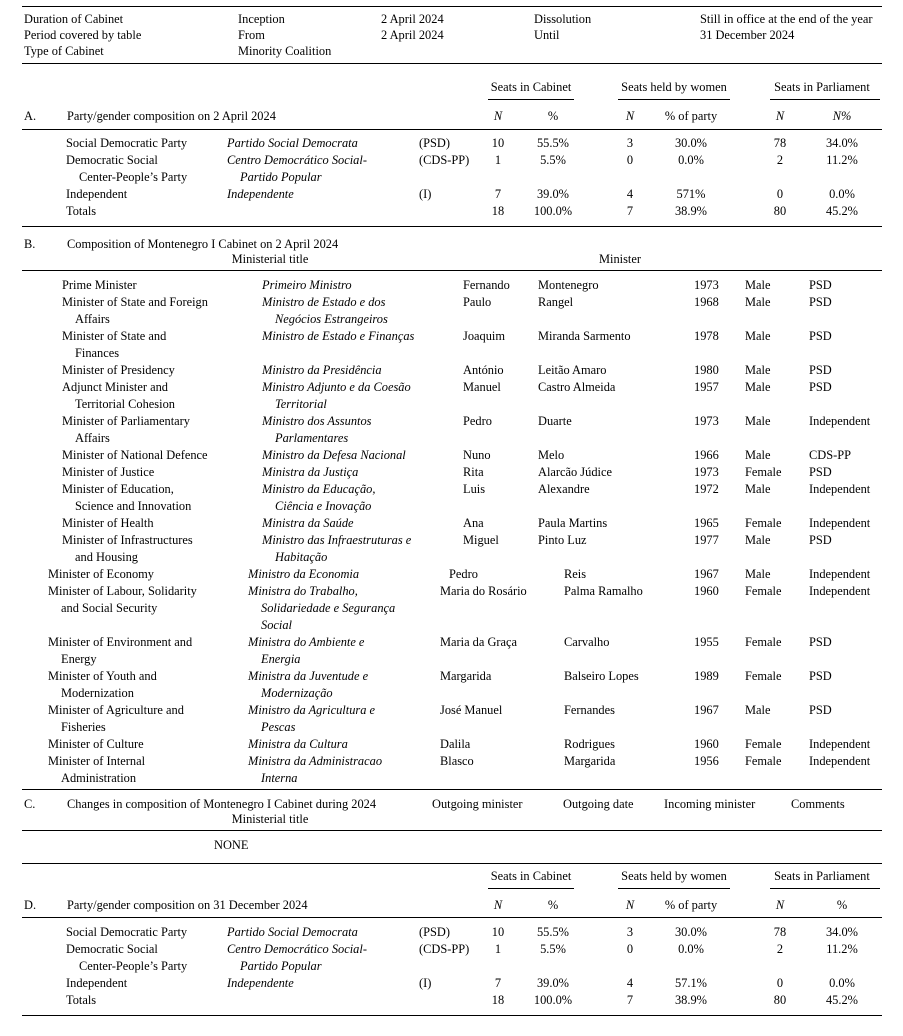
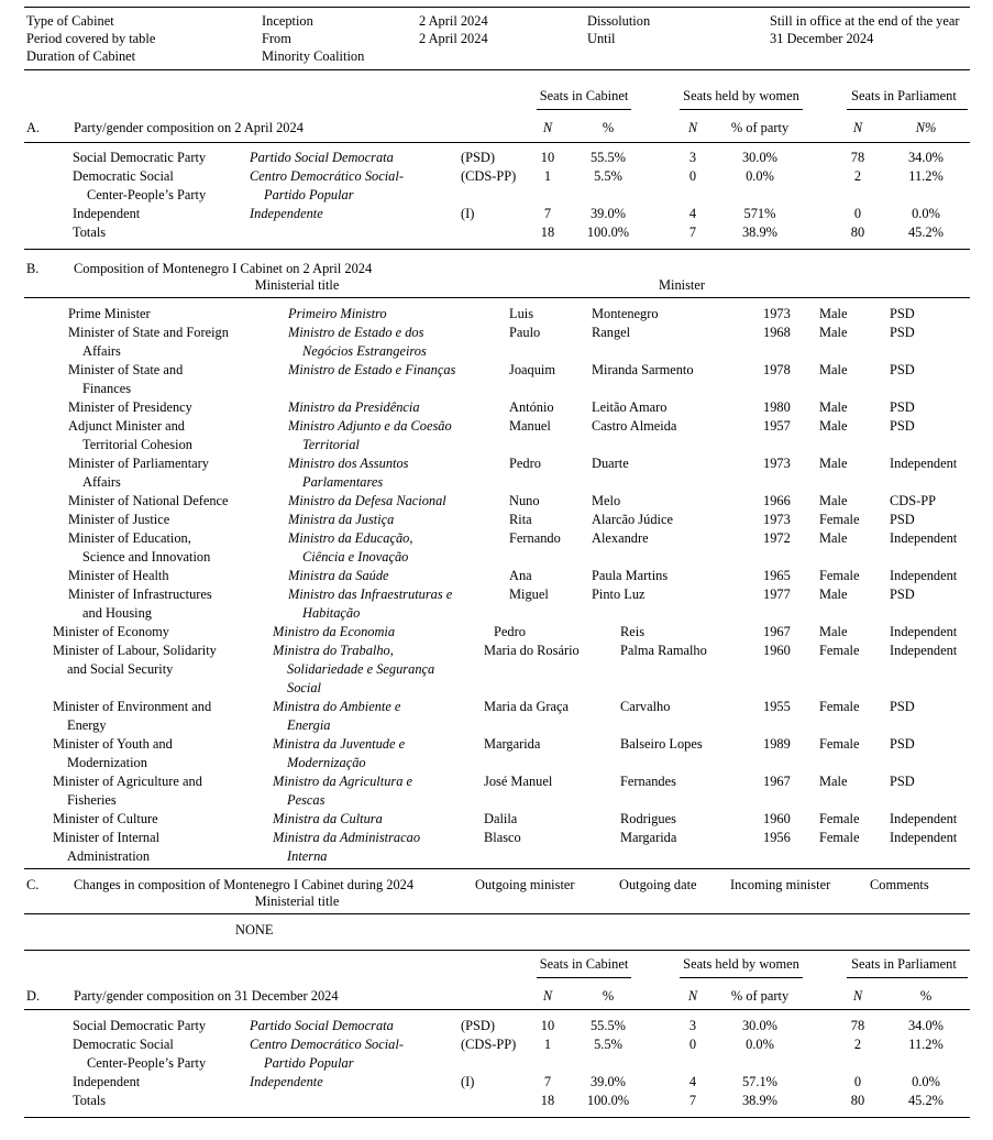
- Duration of Cabinet
+ Type of Cabinet
  Inception
  2 April 2024
  Dissolution
  Still in office at the end of the year
  Period covered by table
  From
  2 April 2024
  Until
  31 December 2024
- Type of Cabinet
+ Duration of Cabinet
  Minority Coalition
  Seats in Cabinet
  Seats held by women
  Seats in Parliament
  A.
  Party/gender composition on 2 April 2024
  N
  %
  N
  % of party
  N
  N%
  Social Democratic Party
  Partido Social Democrata
  (PSD)
  10
  55.5%
  3
  30.0%
  78
  34.0%
  Democratic Social
  Center-People’s Party
  Centro Democrático Social-
  Partido Popular
  (CDS-PP)
  1
  5.5%
  0
  0.0%
  2
  11.2%
  Independent
  Independente
  (I)
  7
  39.0%
  4
  571%
  0
  0.0%
  Totals
  18
  100.0%
  7
  38.9%
  80
  45.2%
  B.
  Composition of Montenegro I Cabinet on 2 April 2024
  Ministerial title
  Minister
  Prime Minister
  Primeiro Ministro
- Fernando
+ Luis
  Montenegro
  1973
  Male
  PSD
  Minister of State and Foreign
  Affairs
  Ministro de Estado e dos
  Negócios Estrangeiros
  Paulo
  Rangel
  1968
  Male
  PSD
  Minister of State and
  Finances
  Ministro de Estado e Finanças
  Joaquim
  Miranda Sarmento
  1978
  Male
  PSD
  Minister of Presidency
  Ministro da Presidência
  António
  Leitão Amaro
  1980
  Male
  PSD
  Adjunct Minister and
  Territorial Cohesion
  Ministro Adjunto e da Coesão
  Territorial
  Manuel
  Castro Almeida
  1957
  Male
  PSD
  Minister of Parliamentary
  Affairs
  Ministro dos Assuntos
  Parlamentares
  Pedro
  Duarte
  1973
  Male
  Independent
  Minister of National Defence
  Ministro da Defesa Nacional
  Nuno
  Melo
  1966
  Male
  CDS-PP
  Minister of Justice
  Ministra da Justiça
  Rita
  Alarcão Júdice
  1973
  Female
  PSD
  Minister of Education,
  Science and Innovation
  Ministro da Educação,
  Ciência e Inovação
- Luis
+ Fernando
  Alexandre
  1972
  Male
  Independent
  Minister of Health
  Ministra da Saúde
  Ana
  Paula Martins
  1965
  Female
  Independent
  Minister of Infrastructures
  and Housing
  Ministro das Infraestruturas e
  Habitação
  Miguel
  Pinto Luz
  1977
  Male
  PSD
  Minister of Economy
  Ministro da Economia
  Pedro
  Reis
  1967
  Male
  Independent
  Minister of Labour, Solidarity
  and Social Security
  Ministra do Trabalho,
  Solidariedade e Segurança
  Social
  Maria do Rosário
  Palma Ramalho
  1960
  Female
  Independent
  Minister of Environment and
  Energy
  Ministra do Ambiente e
  Energia
  Maria da Graça
  Carvalho
  1955
  Female
  PSD
  Minister of Youth and
  Modernization
  Ministra da Juventude e
  Modernização
  Margarida
  Balseiro Lopes
  1989
  Female
  PSD
  Minister of Agriculture and
  Fisheries
  Ministro da Agricultura e
  Pescas
  José Manuel
  Fernandes
  1967
  Male
  PSD
  Minister of Culture
  Ministra da Cultura
  Dalila
  Rodrigues
  1960
  Female
  Independent
  Minister of Internal
  Administration
  Ministra da Administracao
  Interna
  Blasco
  Margarida
  1956
  Female
  Independent
  C.
  Changes in composition of Montenegro I Cabinet during 2024
  Outgoing minister
  Outgoing date
  Incoming minister
  Comments
  Ministerial title
  NONE
  Seats in Cabinet
  Seats held by women
  Seats in Parliament
  D.
  Party/gender composition on 31 December 2024
  N
  %
  N
  % of party
  N
  %
  Social Democratic Party
  Partido Social Democrata
  (PSD)
  10
  55.5%
  3
  30.0%
  78
  34.0%
  Democratic Social
  Center-People’s Party
  Centro Democrático Social-
  Partido Popular
  (CDS-PP)
  1
  5.5%
  0
  0.0%
  2
  11.2%
  Independent
  Independente
  (I)
  7
  39.0%
  4
  57.1%
  0
  0.0%
  Totals
  18
  100.0%
  7
  38.9%
  80
  45.2%
